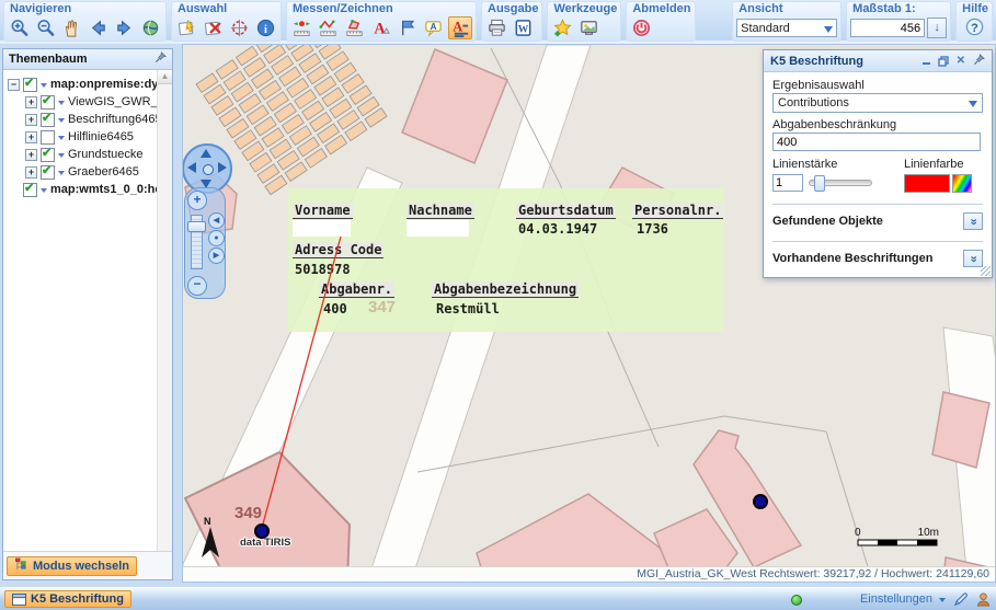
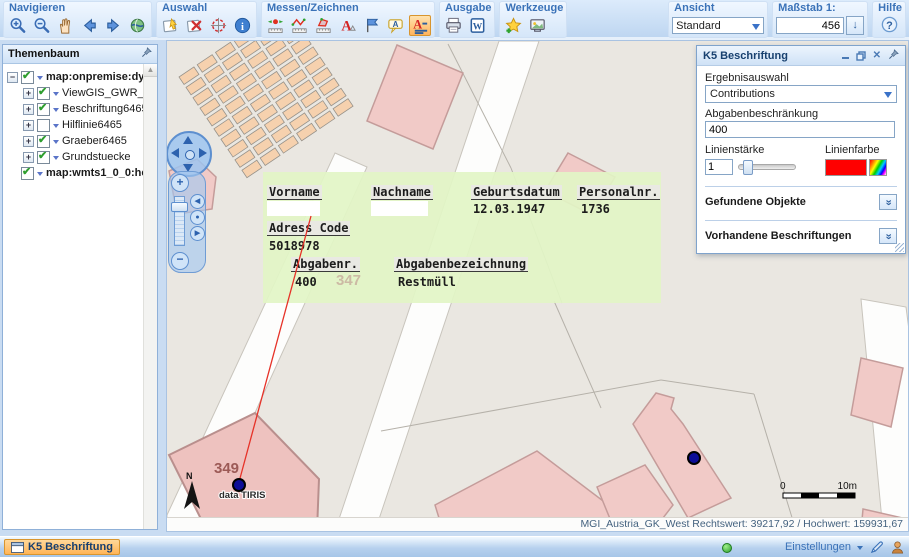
  Navigieren
  Auswahl
  i
  Messen/Zeichnen
  A
  A
  A
  Ausgabe
  W
  Werkzeuge
- Abmelden
  Ansicht
  Standard
  Maßstab 1:
  456
  ↓
  Hilfe
  ?
  Themenbaum
  −
  ✔
  map:onpremise:dy
  +
  ✔
  ViewGIS_GWR_
  +
  ✔
  Beschriftung646
  +
  Hilflinie6465
  +
  ✔
- Grundstuecke
+ Graeber6465
  +
  ✔
- Graeber6465
+ Grundstuecke
  ✔
  map:wmts1_0_0:h
  ▲
- Modus wechseln
  349
  N
  data TIRIS
  0
  10m
  347
  Vorname
  Nachname
  Geburtsdatum
  Personalnr.
- 04.03.1947
+ 12.03.1947
  1736
  Adress Code
  5018978
  Abgabenr.
  Abgabenbezeichnung
  400
  Restmüll
  +
  −
- MGI_Austria_GK_West Rechtswert: 39217,92 / Hochwert: 241129,60
+ MGI_Austria_GK_West Rechtswert: 39217,92 / Hochwert: 159931,67
  K5 Beschriftung
  ✕
  Ergebnisauswahl
  Contributions
  Abgabenbeschränkung
  400
  Linienstärke
  1
  Linienfarbe
  Gefundene Objekte
  Vorhandene Beschriftungen
  K5 Beschriftung
  Einstellungen
